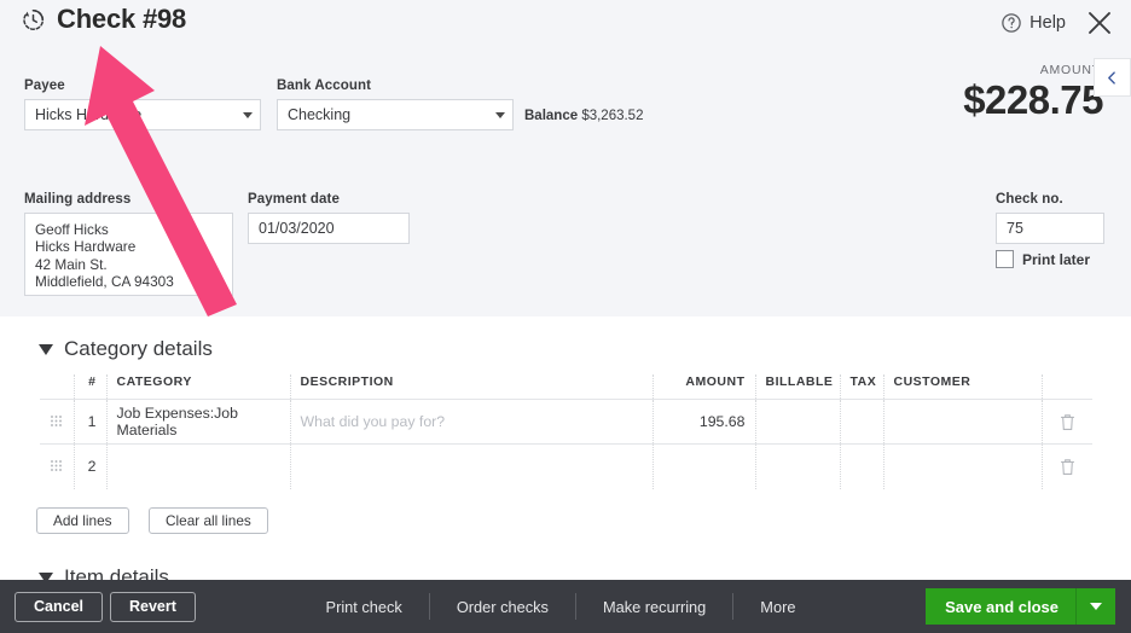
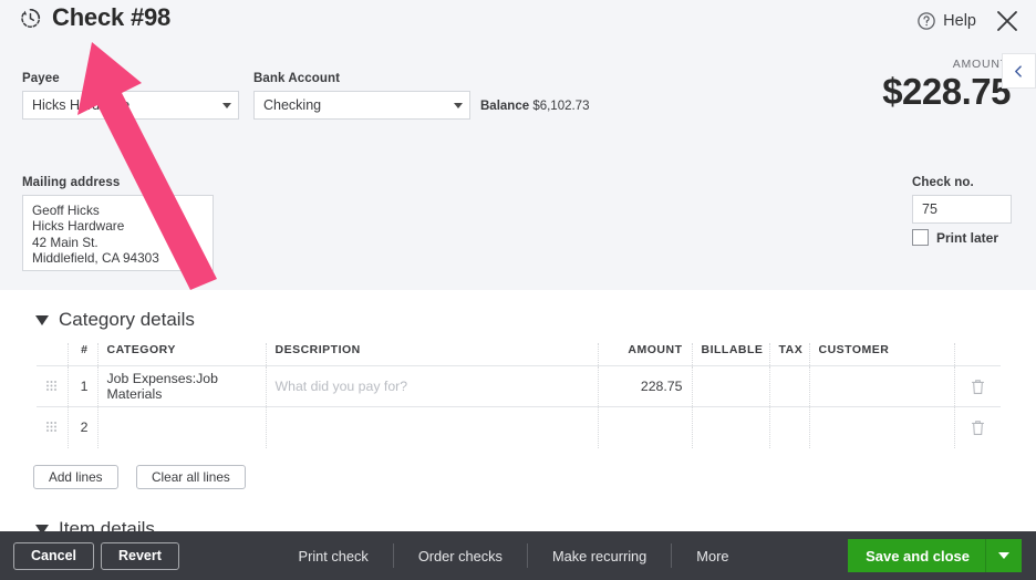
  Check #98
  Help
  AMOUN
  $228.75
  Payee
  Bank Account
  Checking
- Balance $3,263.52
+ Balance $6,102.73
  Mailing address
  Geoff Hicks
  Hicks Hardware
  42 Main St.
  Middlefield, CA 94303
- Payment date
- 01/03/2020
  Check no.
  75
  Print later
  Category details
  	#	CATEGORY	DESCRIPTION	AMOUNT	BILLABLE	TAX	CUSTOMER
- 	1	Job Expenses:Job Materials	What did you pay for?	195.68
+ 	1	Job Expenses:Job Materials	What did you pay for?	228.75
  	2
  Add lines
  Clear all lines
  Item details
  Cancel
  Revert
  Print check
  Order checks
  Make recurring
  More
  Save and close
